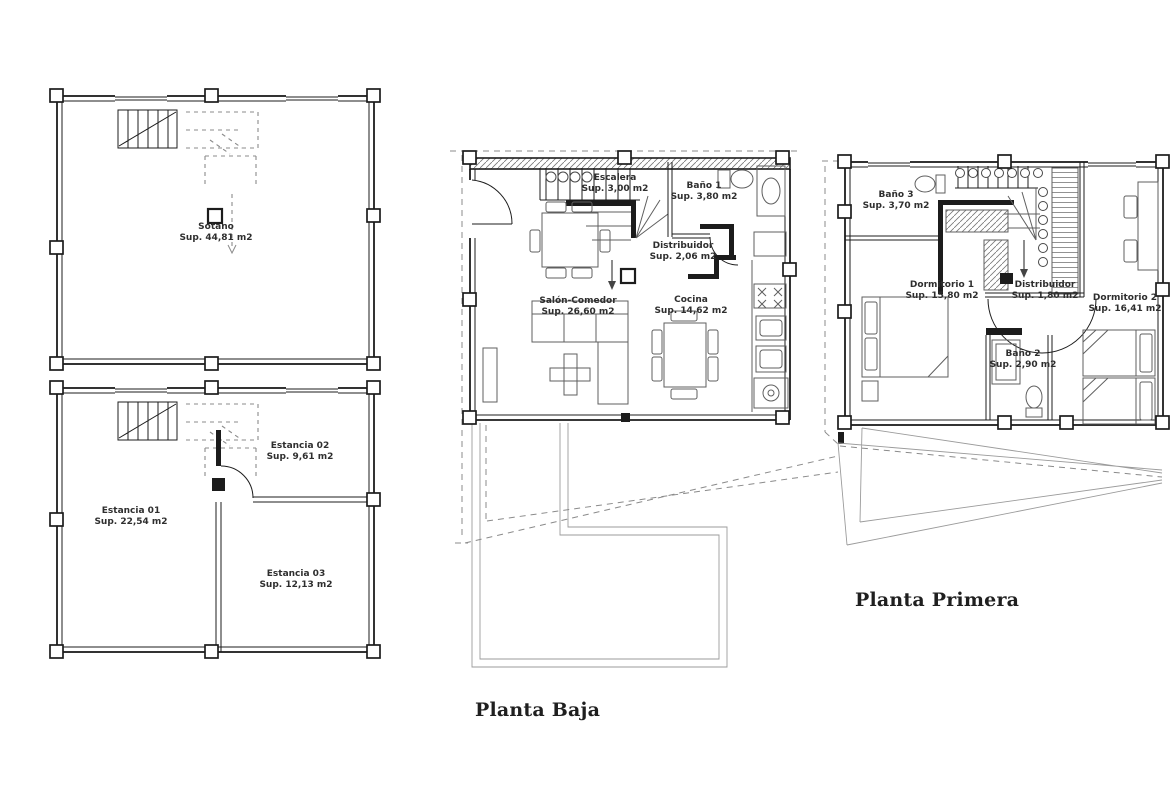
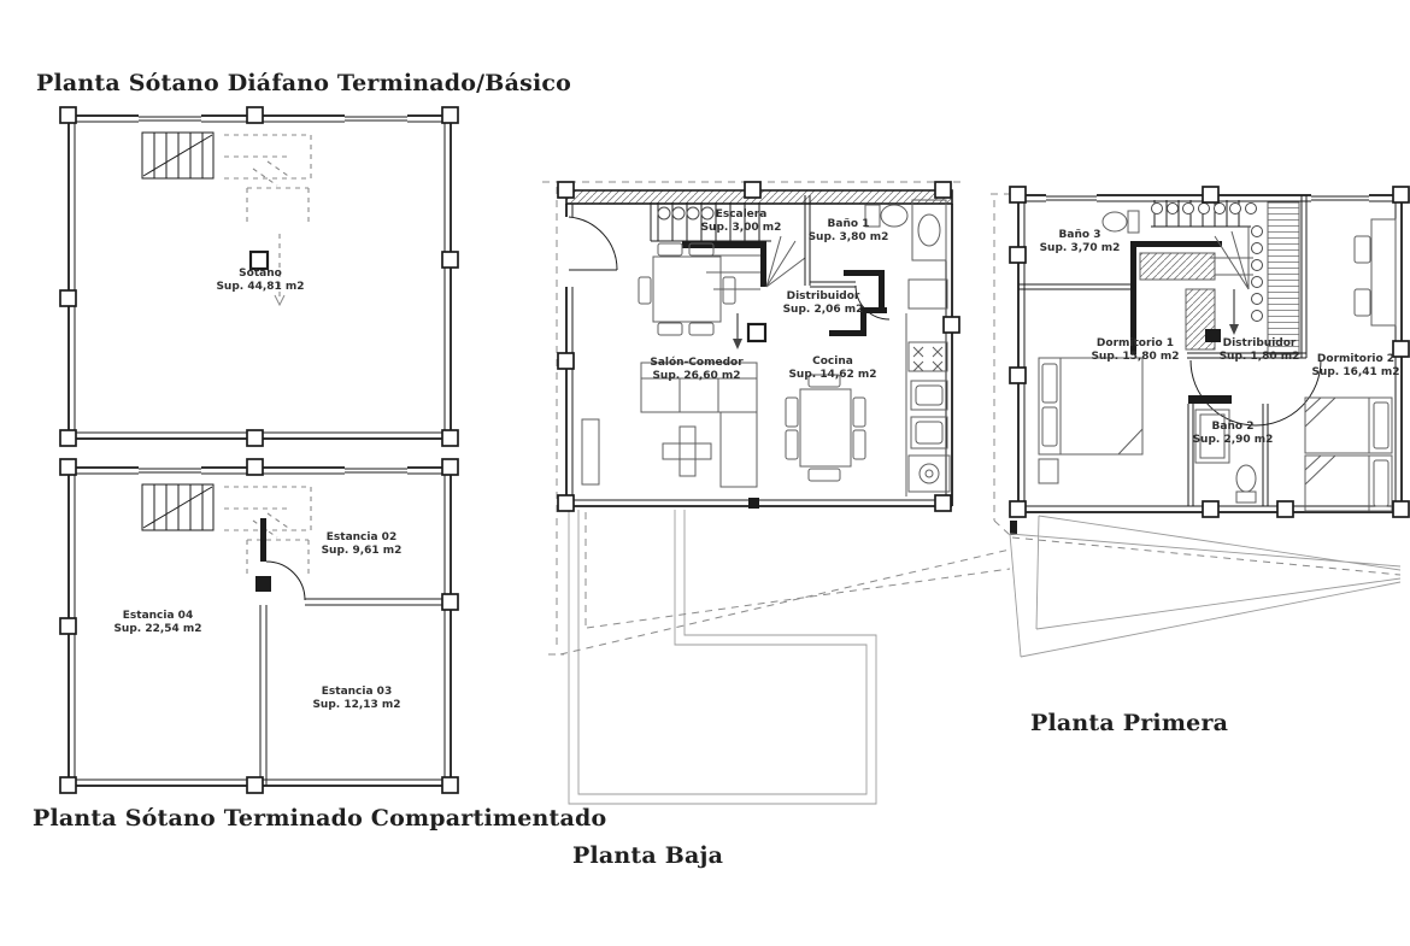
+ Planta Sótano Diáfano Terminado/Básico
+ Planta Sótano Terminado Compartimentado
  Planta Baja
  Planta Primera
  Sótano
  Sup. 44,81 m2
- Estancia 01
+ Estancia 04
  Sup. 22,54 m2
  Estancia 02
  Sup. 9,61 m2
  Estancia 03
  Sup. 12,13 m2
  Escalera
  Sup. 3,00 m2
  Baño 1
  Sup. 3,80 m2
  Distribuidor
  Sup. 2,06 m2
  Salón-Comedor
  Sup. 26,60 m2
  Cocina
  Sup. 14,62 m2
  Baño 3
  Sup. 3,70 m2
  Dormitorio 1
  Sup. 15,80 m2
  Distribuidor
  Sup. 1,80 m2
  Dormitorio 2
  Sup. 16,41 m2
  Baño 2
  Sup. 2,90 m2
